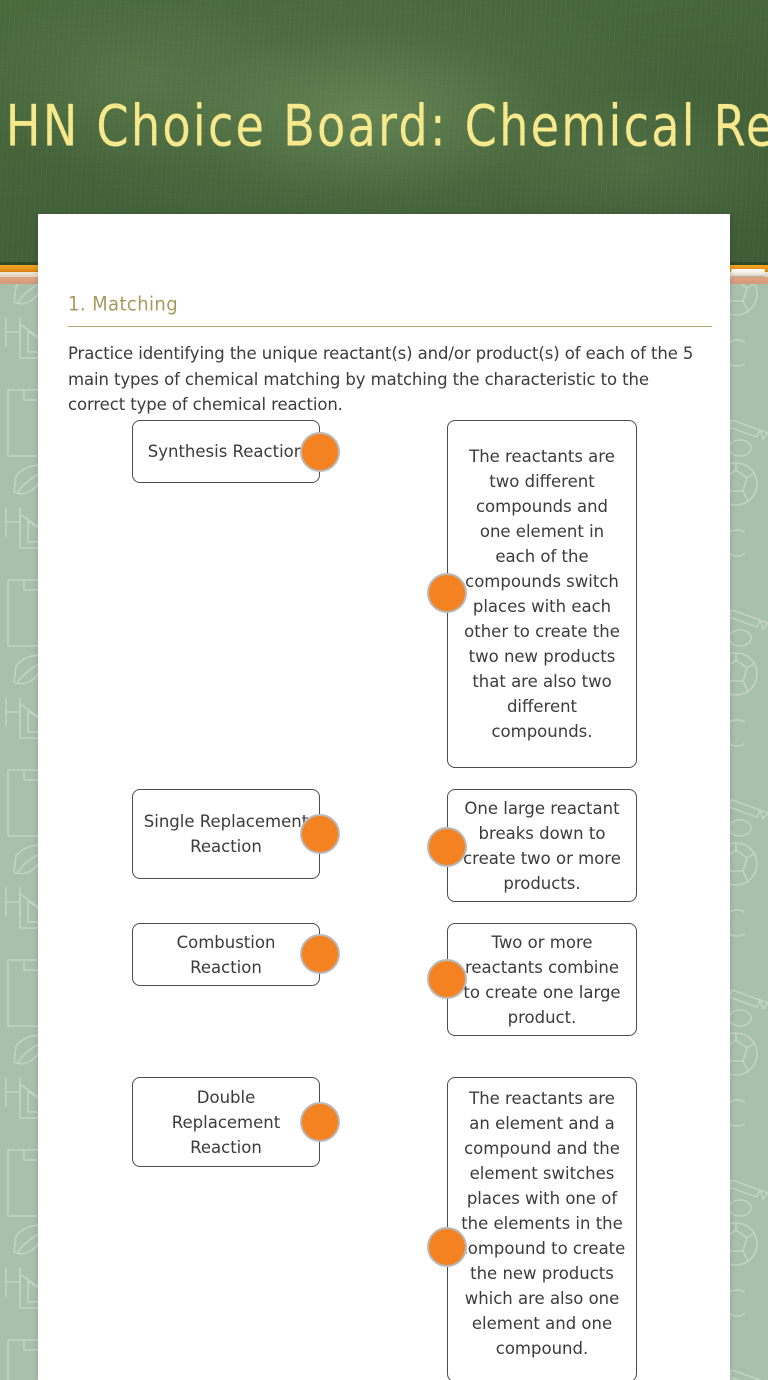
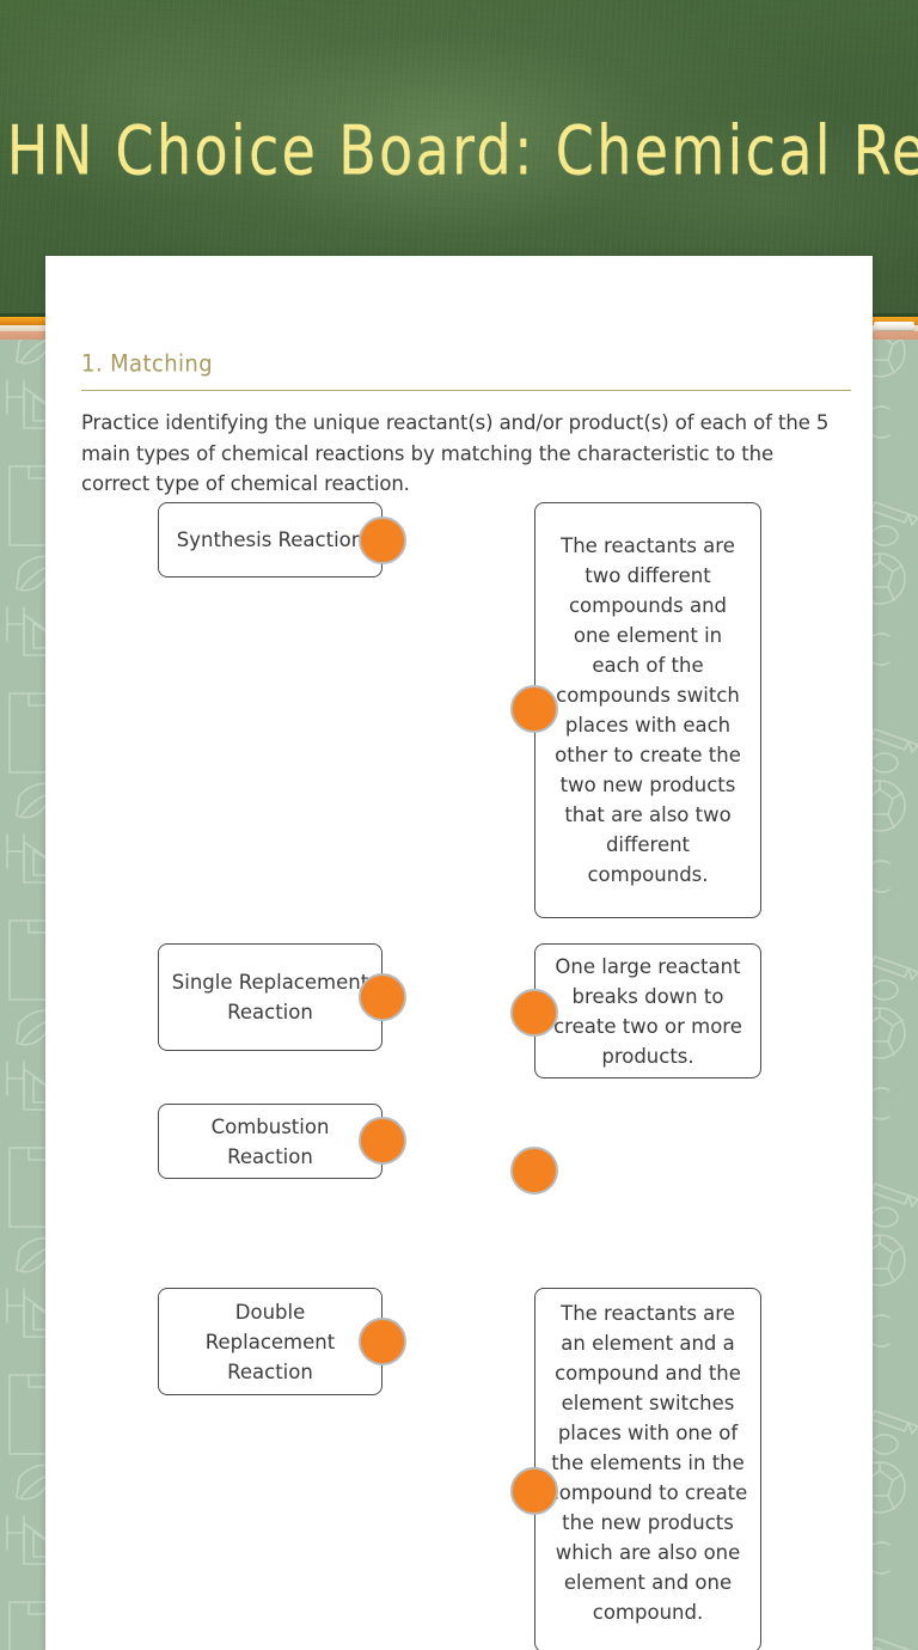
  1. Matching
- Practice identifying the unique reactant(s) and/or product(s) of each of the 5 main types of chemical matching by matching the characteristic to the correct type of chemical reaction.
+ Practice identifying the unique reactant(s) and/or product(s) of each of the 5 main types of chemical reactions by matching the characteristic to the correct type of chemical reaction.
  Synthesis Reaction
  The reactants are two different compounds and one element in each of the compounds switch places with each other to create the two new products that are also two different compounds.
  Single Replacemen Reaction
  One large reactant breaks down to create two or more products.
  Combustion Reaction
- Two or more reactants combine to create one large product.
  Double Replacement Reaction
  The reactants are an element and a compound and the element switches places with one of the elements in the ompound to create the new products which are also one element and one compound.
